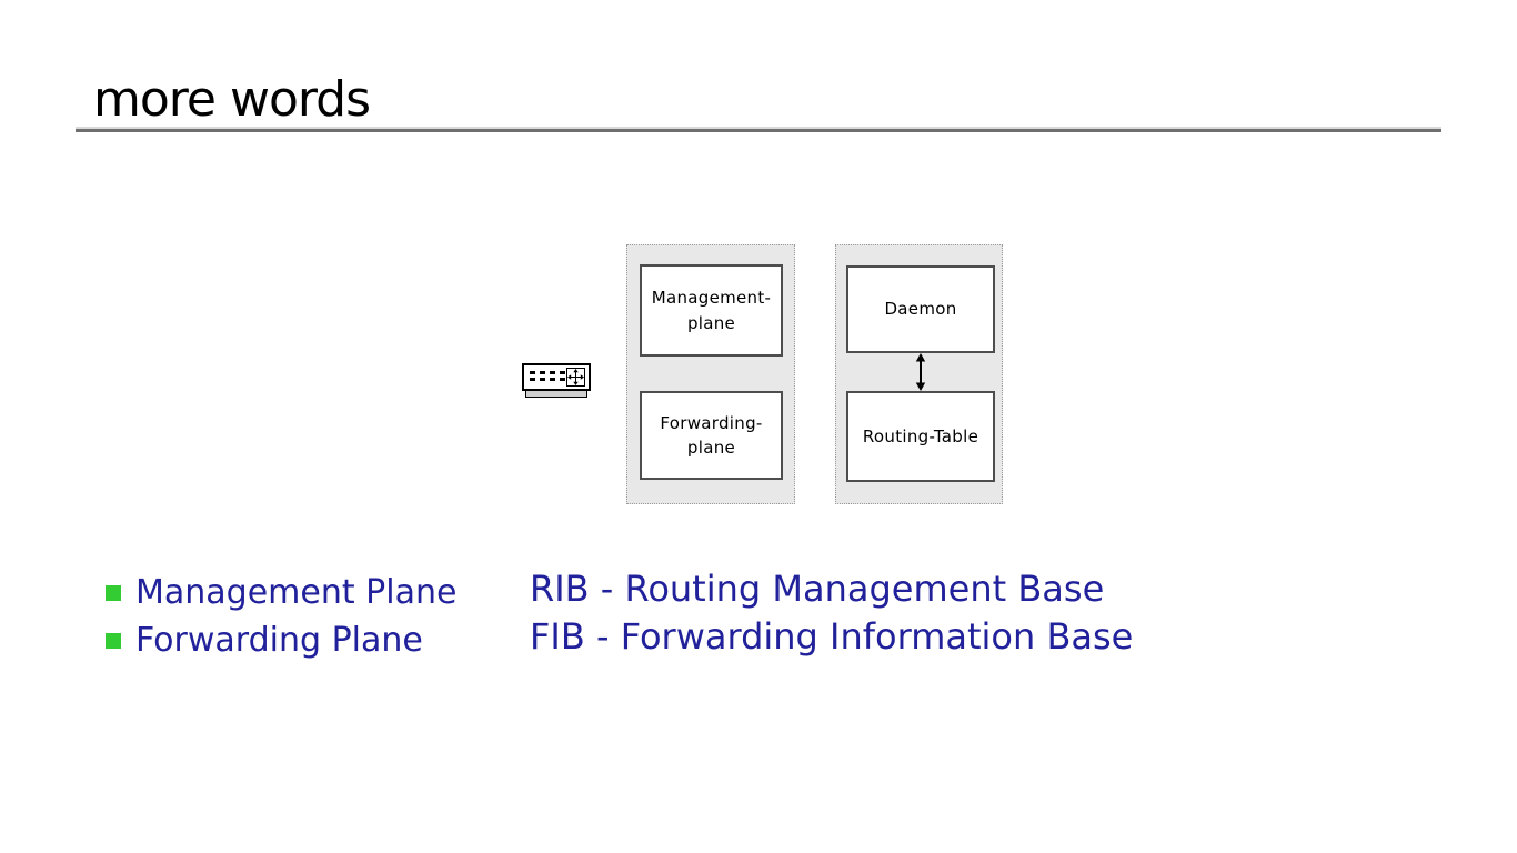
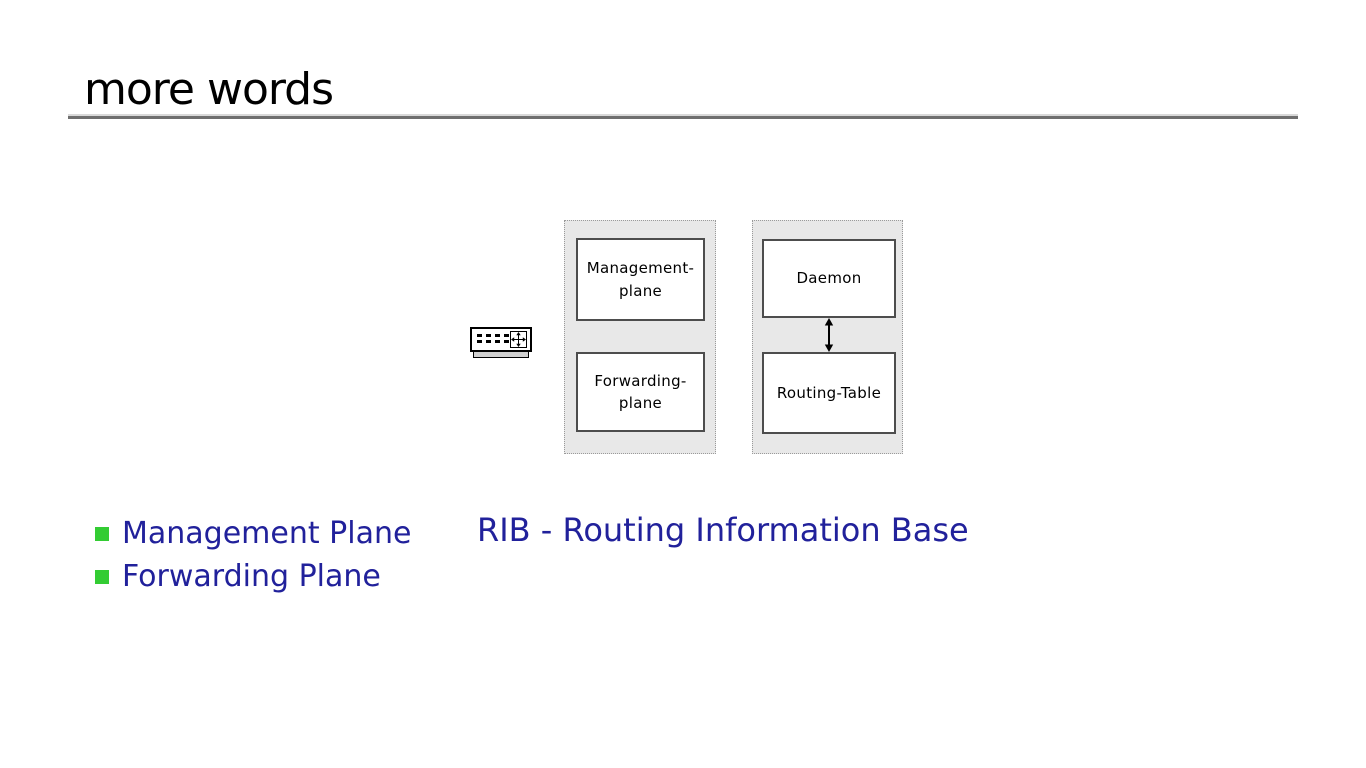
  more words
  Management-
  plane
  Forwarding-
  plane
  Daemon
  Routing-Table
  Management Plane
  Forwarding Plane
- RIB - Routing Management Base
+ RIB - Routing Information Base
- FIB - Forwarding Information Base
